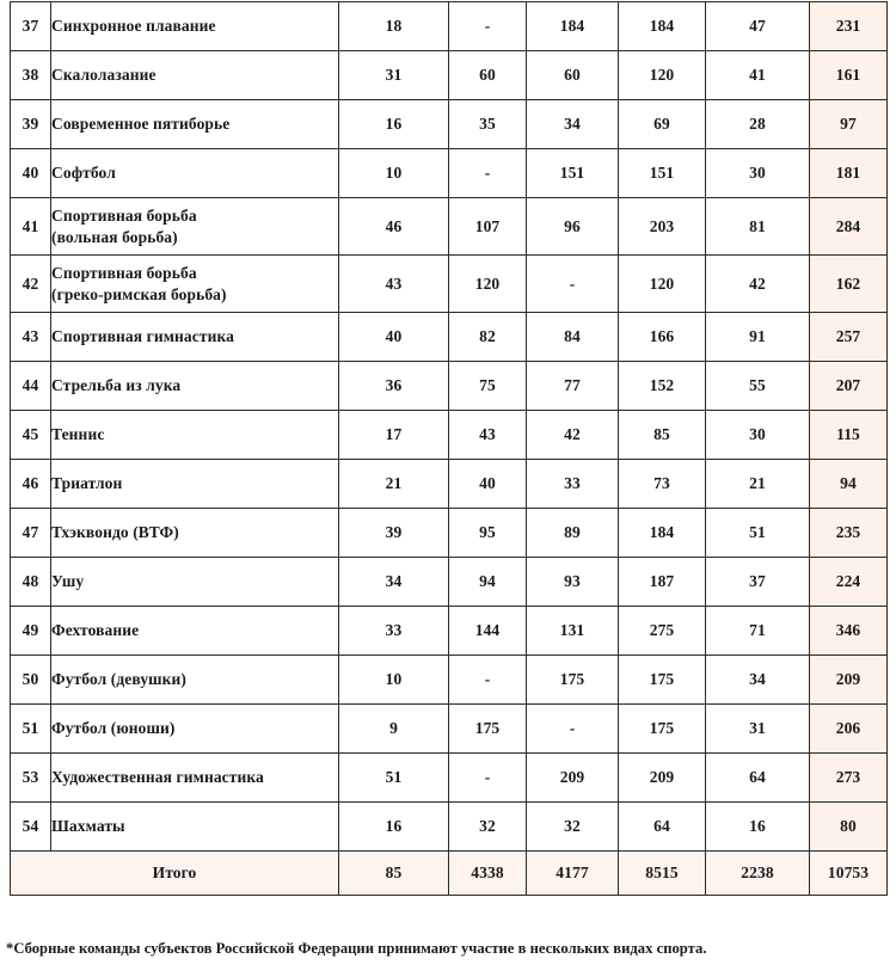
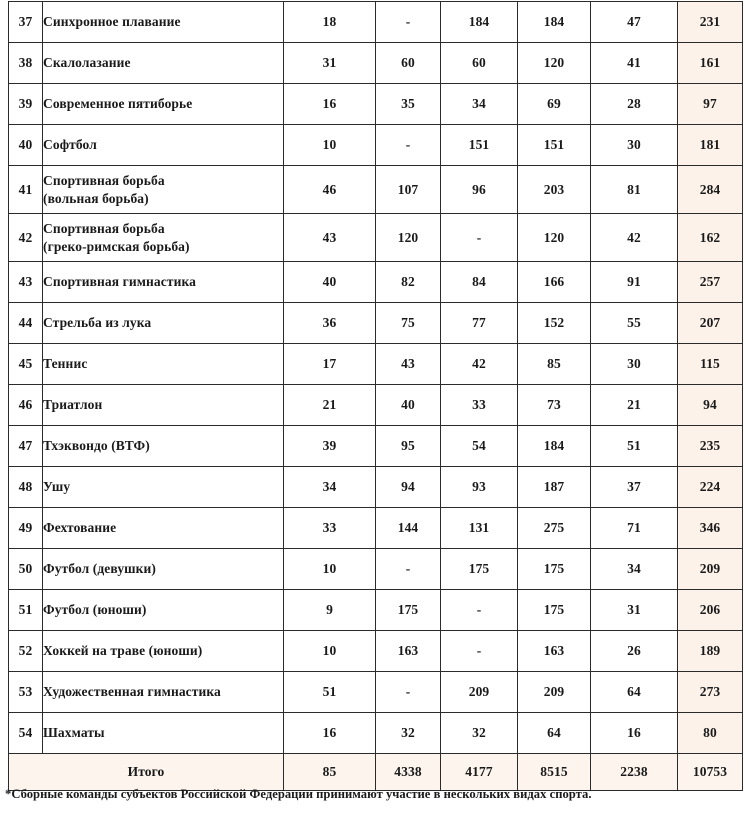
  37	Синхронное плавание	18	-	184	184	47	231
  38	Скалолазание	31	60	60	120	41	161
  39	Современное пятиборье	16	35	34	69	28	97
  40	Софтбол	10	-	151	151	30	181
  41	Спортивная борьба(вольная борьба)	46	107	96	203	81	284
  42	Спортивная борьба(греко-римская борьба)	43	120	-	120	42	162
  43	Спортивная гимнастика	40	82	84	166	91	257
  44	Стрельба из лука	36	75	77	152	55	207
  45	Теннис	17	43	42	85	30	115
  46	Триатлон	21	40	33	73	21	94
- 47	Тхэквондо (ВТФ)	39	95	89	184	51	235
+ 47	Тхэквондо (ВТФ)	39	95	54	184	51	235
  48	Ушу	34	94	93	187	37	224
  49	Фехтование	33	144	131	275	71	346
  50	Футбол (девушки)	10	-	175	175	34	209
  51	Футбол (юноши)	9	175	-	175	31	206
+ 52	Хоккей на траве (юноши)	10	163	-	163	26	189
  53	Художественная гимнастика	51	-	209	209	64	273
  54	Шахматы	16	32	32	64	16	80
  Итого	85	4338	4177	8515	2238	10753
  *Сборные команды субъектов Российской Федерации принимают участие в нескольких видах спорта.
